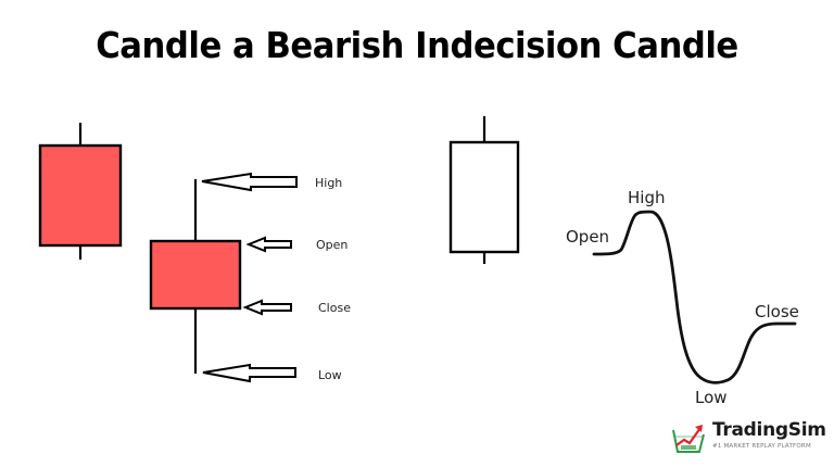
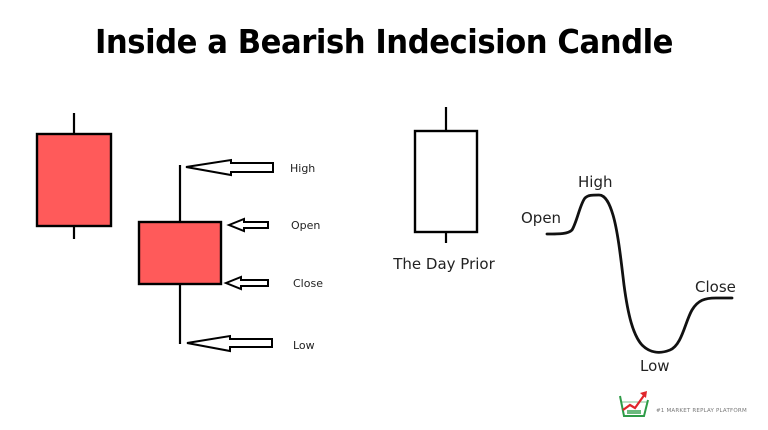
- Candle a Bearish Indecision Candle
+ Inside a Bearish Indecision Candle
  High
  Open
  Close
  Low
+ The Day Prior
  Open
  High
  Low
  Close
- TradingSim
